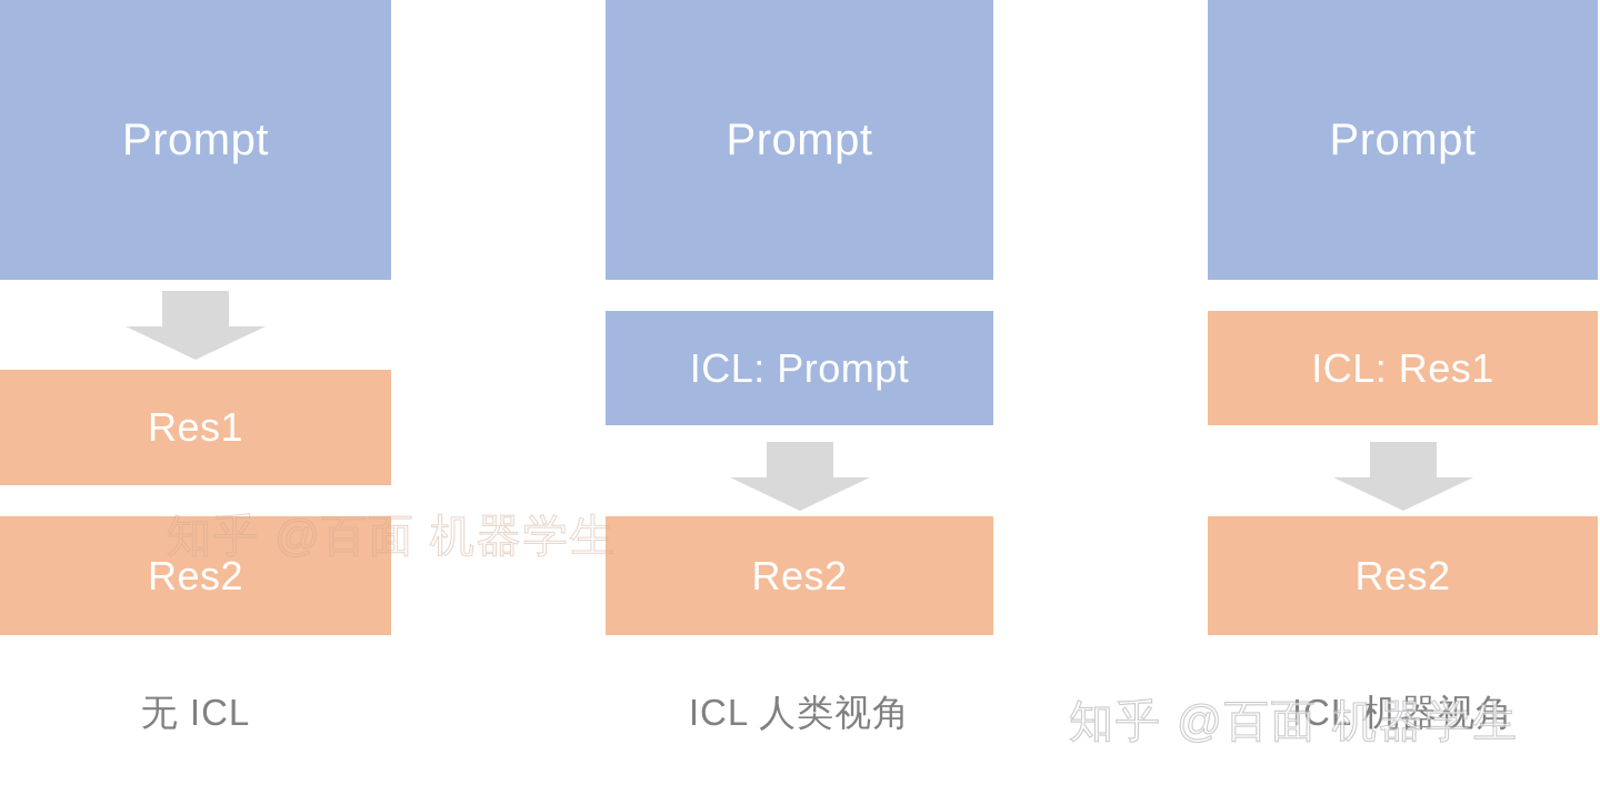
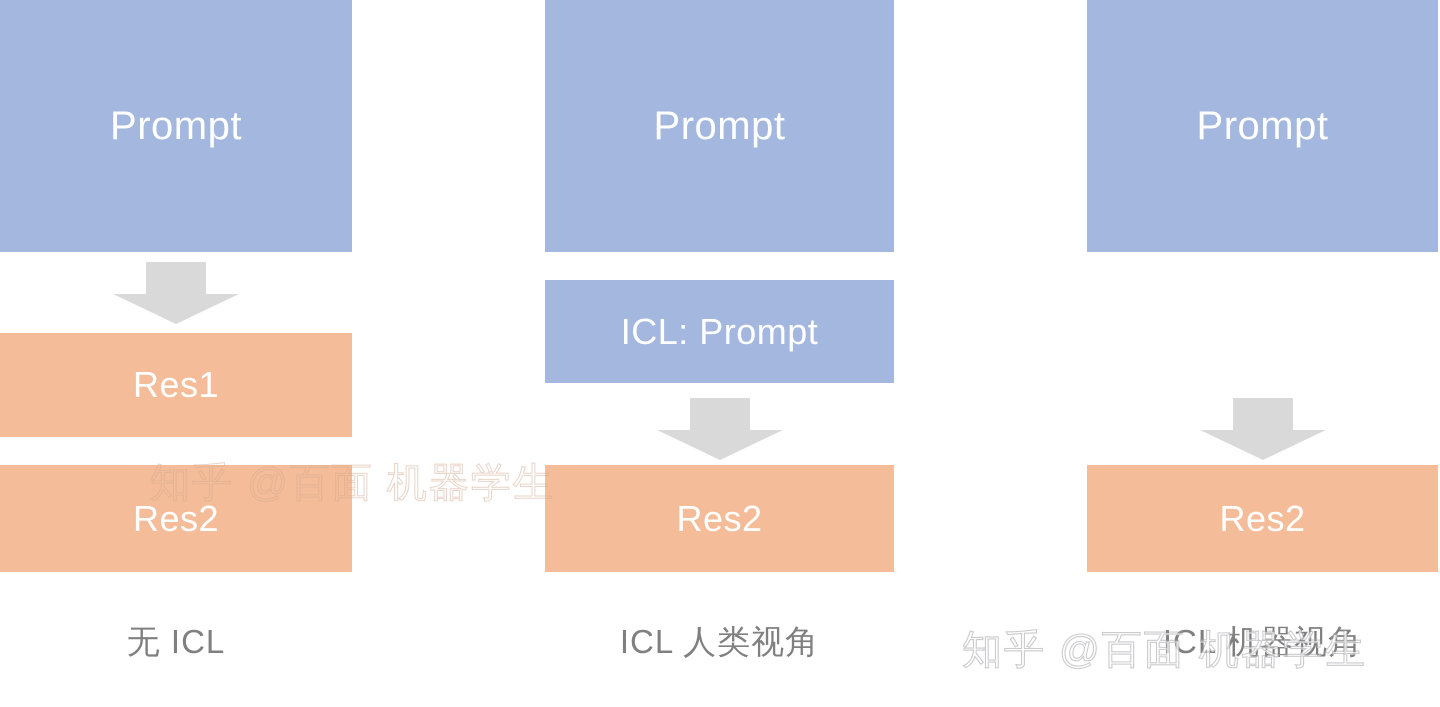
  Prompt
  Res1
  Res2
  无 ICL
  Prompt
  ICL: Prompt
  Res2
  ICL 人类视角
  Prompt
- ICL: Res1
  Res2
  ICL 机器视角
  知乎 @百面 机器学生
  知乎 @百面 机器学生
